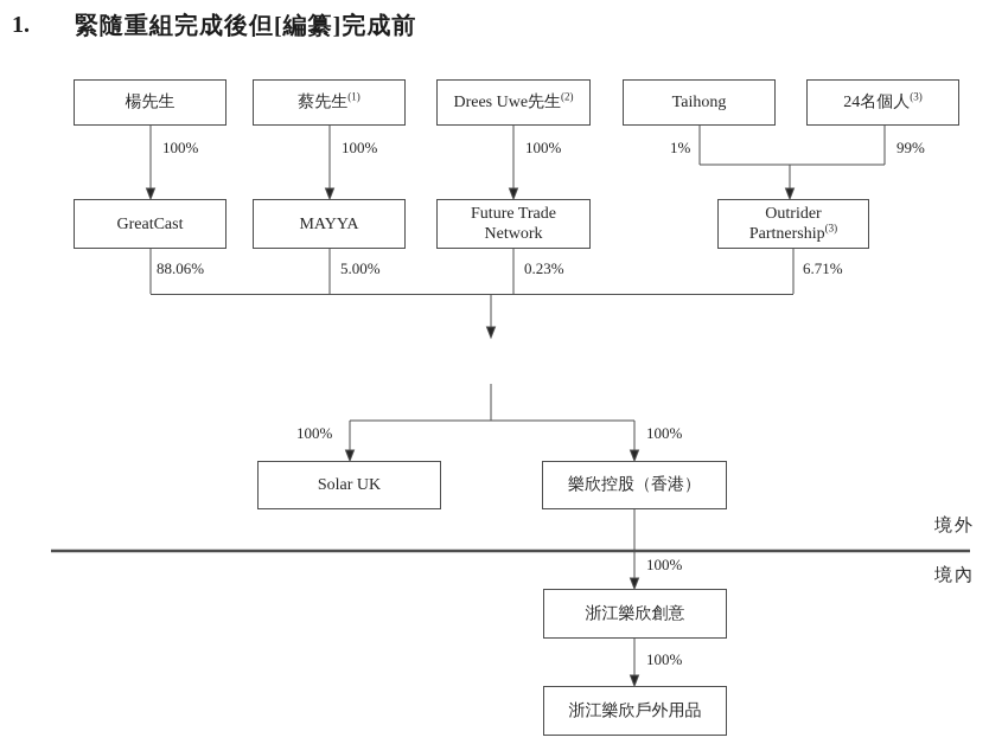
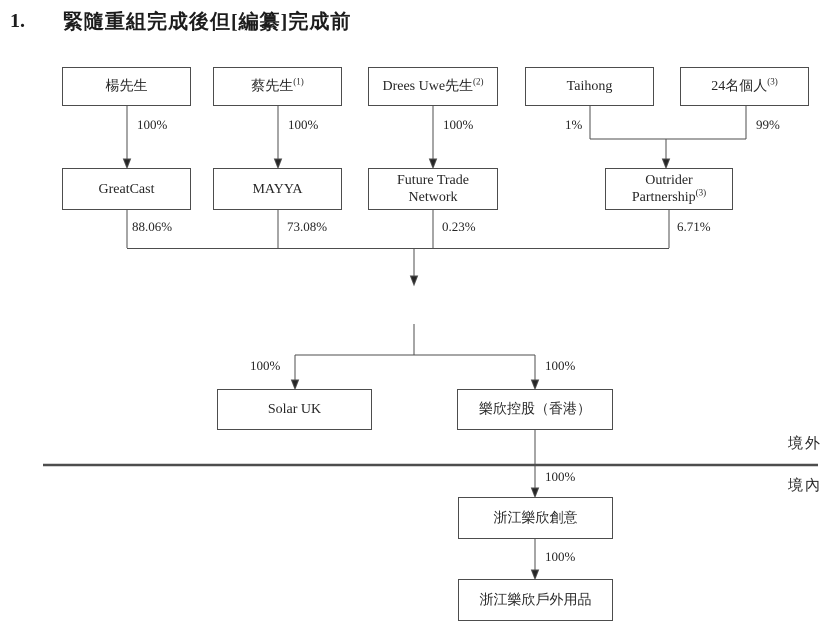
  1.
  緊隨重組完成後但[編纂]完成前
  楊先生
  蔡先生(1)
  Drees Uwe先生(2)
  Taihong
  24名個人(3)
  100%
  100%
  100%
  1%
  99%
  GreatCast
  MAYYA
  Future Trade
  Network
  Outrider
  Partnership(3)
  88.06%
- 5.00%
+ 73.08%
  0.23%
  6.71%
  100%
  100%
  Solar UK
  樂欣控股（香港）
  境外
  境內
  100%
  浙江樂欣創意
  100%
  浙江樂欣戶外用品
